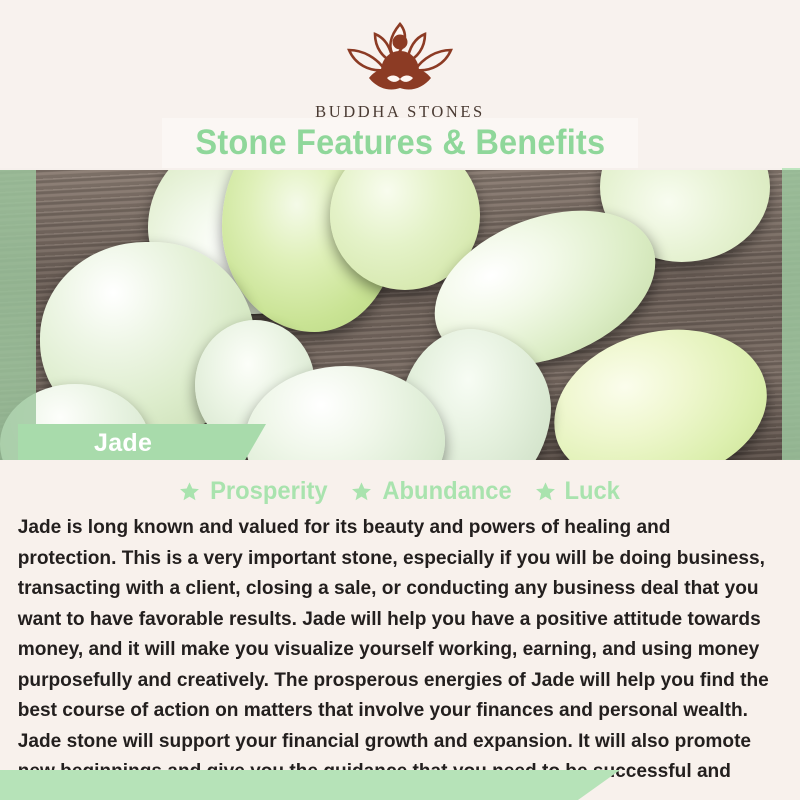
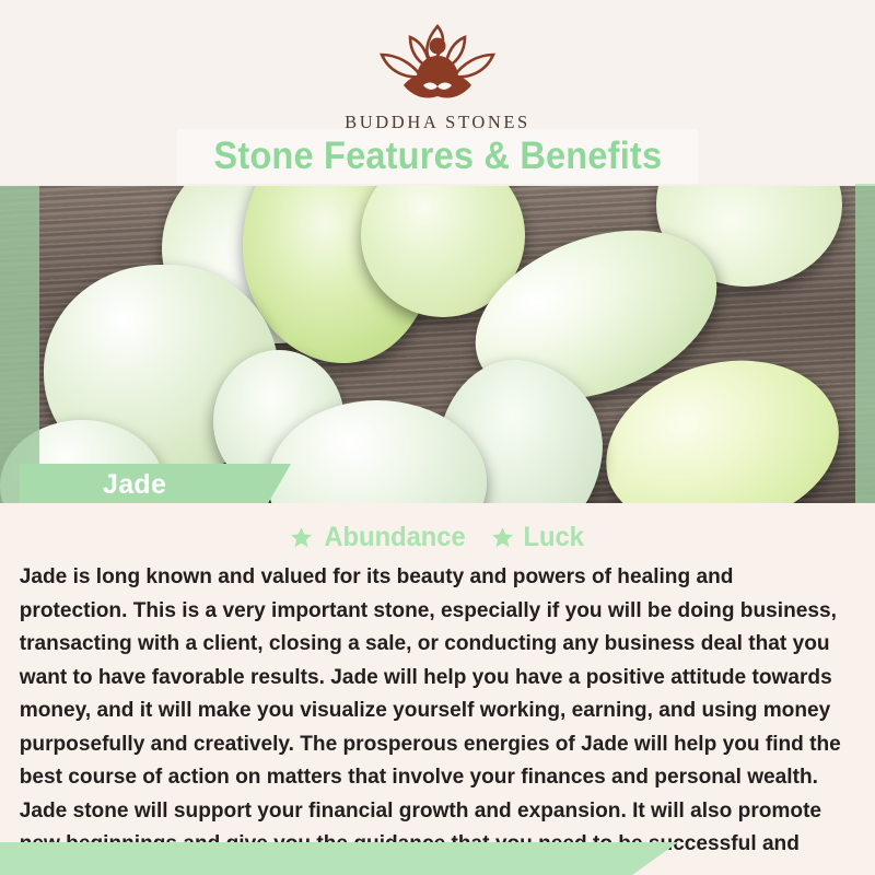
  BUDDHA STONES
  Stone Features & Benefits
  Jade
- Prosperity
  Abundance
  Luck
  Jade is long known and valued for its beauty and powers of healing and protection. This is a very important stone, especially if you will be doing business, transacting with a client, closing a sale, or conducting any business deal that you want to have favorable results. Jade will help you have a positive attitude towards money, and it will make you visualize yourself working, earning, and using money purposefully and creatively. The prosperous energies of Jade will help you find the best course of action on matters that involve your finances and personal wealth. Jade stone will support your financial growth and expansion. It will also promote ccessful and
